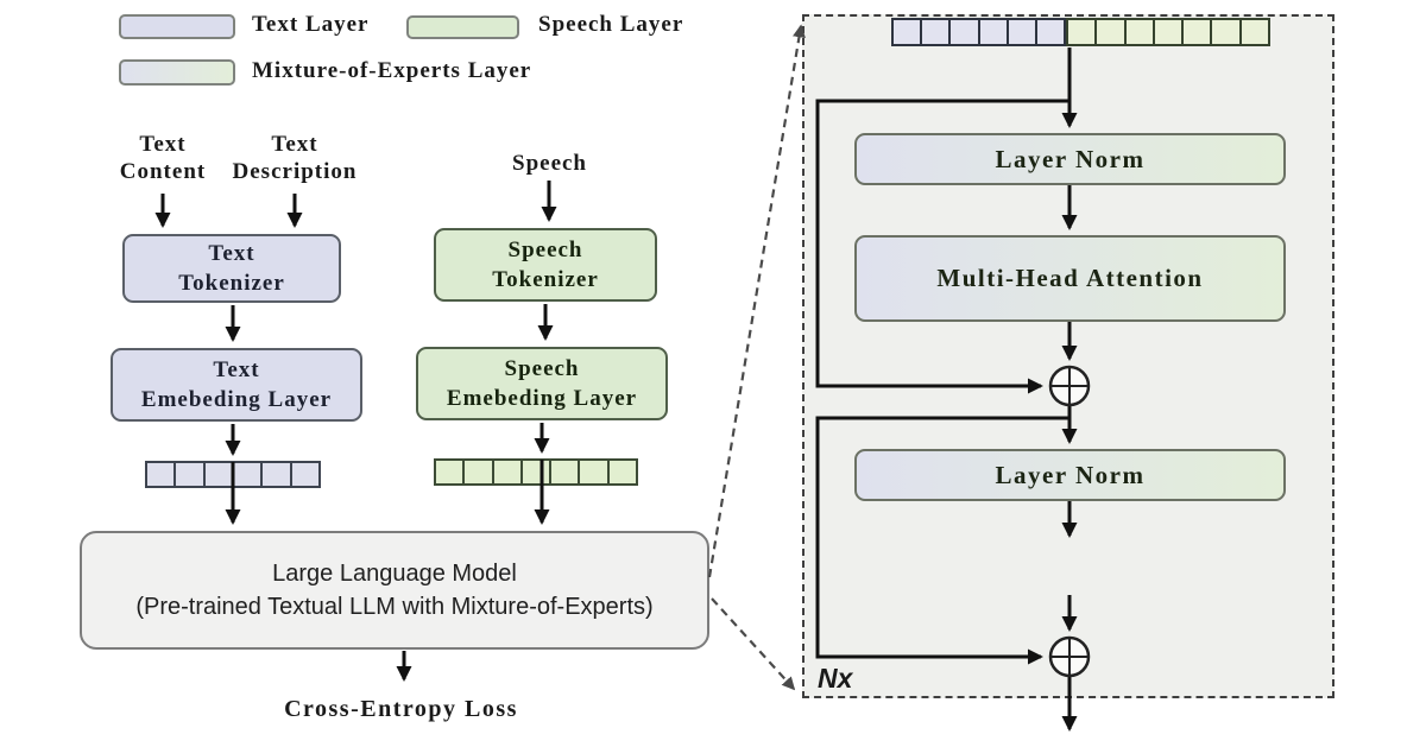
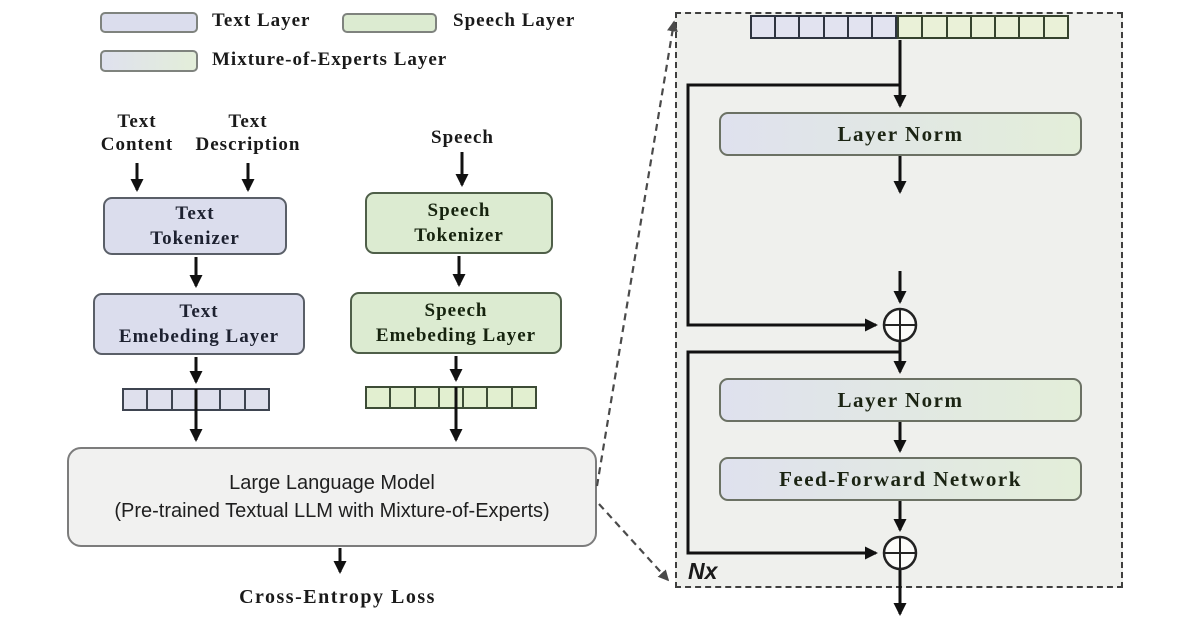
  Text Layer
  Speech Layer
  Mixture-of-Experts Layer
  Text
  Content
  Text
  Description
  Speech
  Text
  Tokenizer
  Speech
  Tokenizer
  Text
  Emebeding Layer
  Speech
  Emebeding Layer
  Large Language Model
  (Pre-trained Textual LLM with Mixture-of-Experts)
  Cross-Entropy Loss
  Layer Norm
- Multi-Head Attention
  Layer Norm
+ Feed-Forward Network
  Nx
